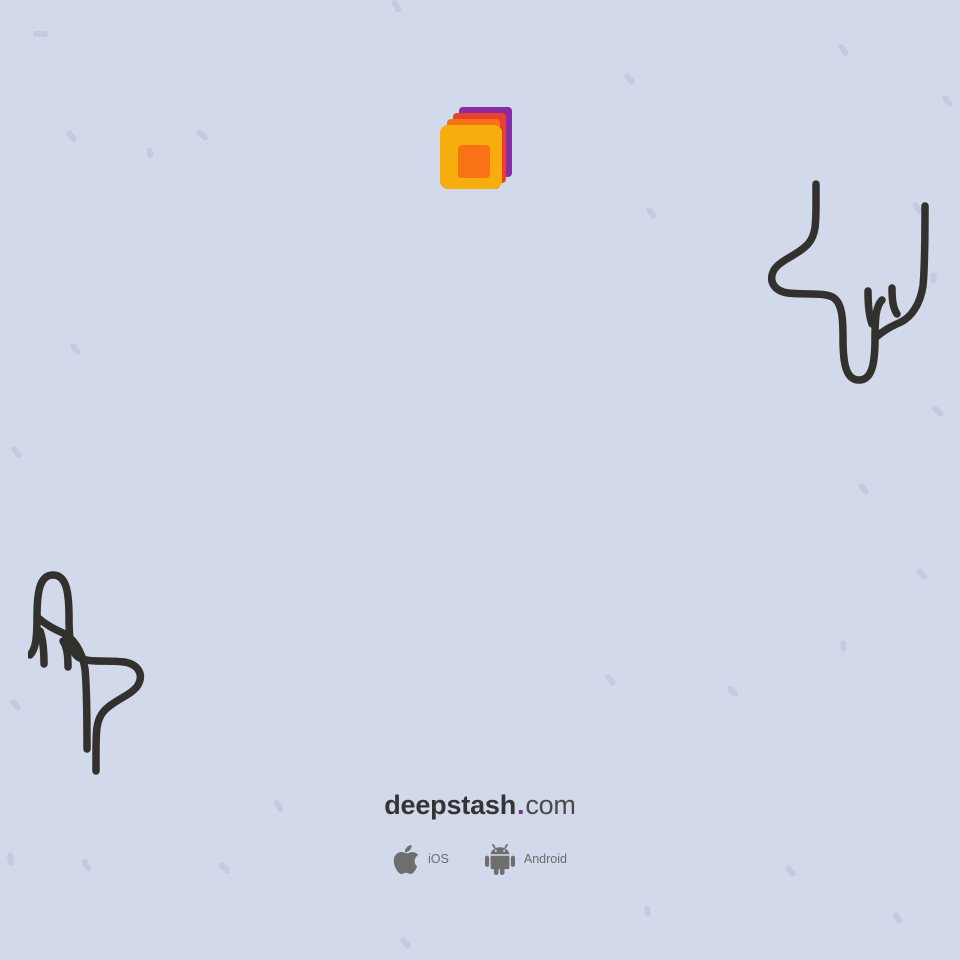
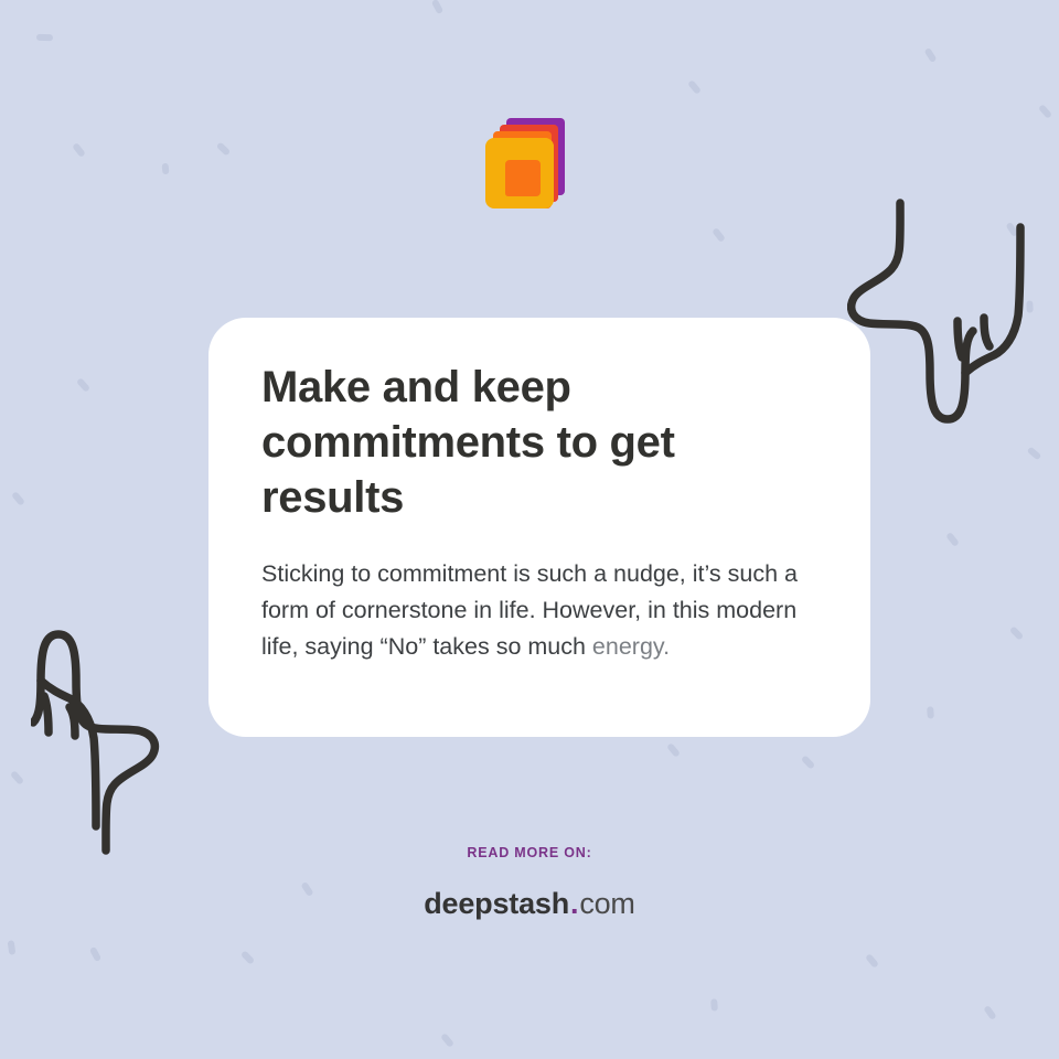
+ Make and keep commitments to get results
+ Sticking to commitment is such a nudge, it’s such a form of cornerstone in life. However, in this modern life, saying “No” takes so much energy.
+ READ MORE ON:
  deepstash.com
- iOS
- Android
